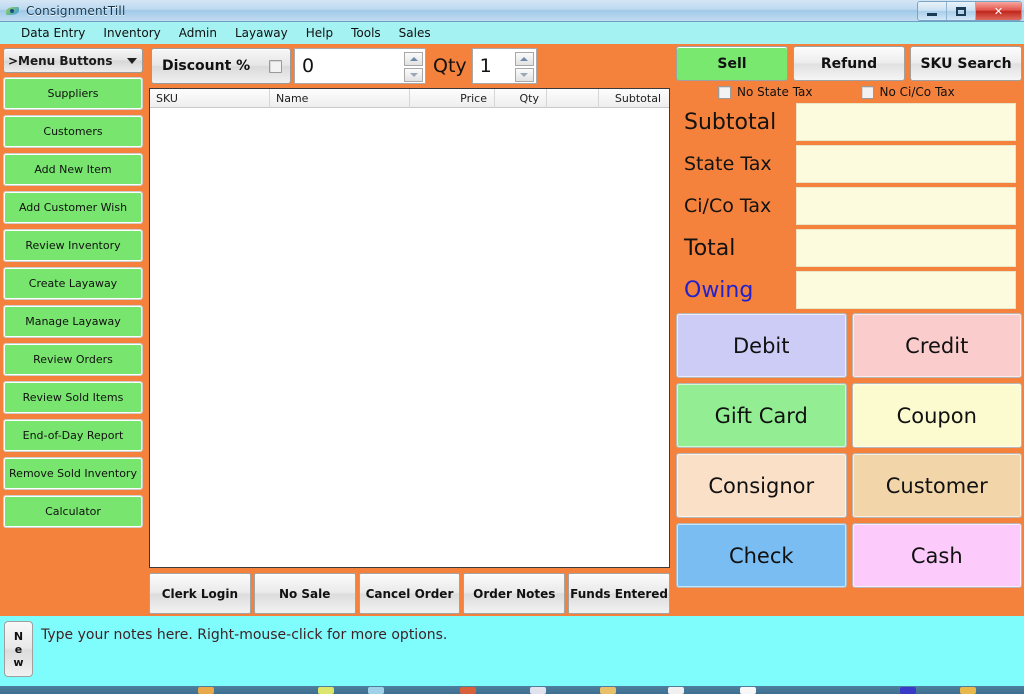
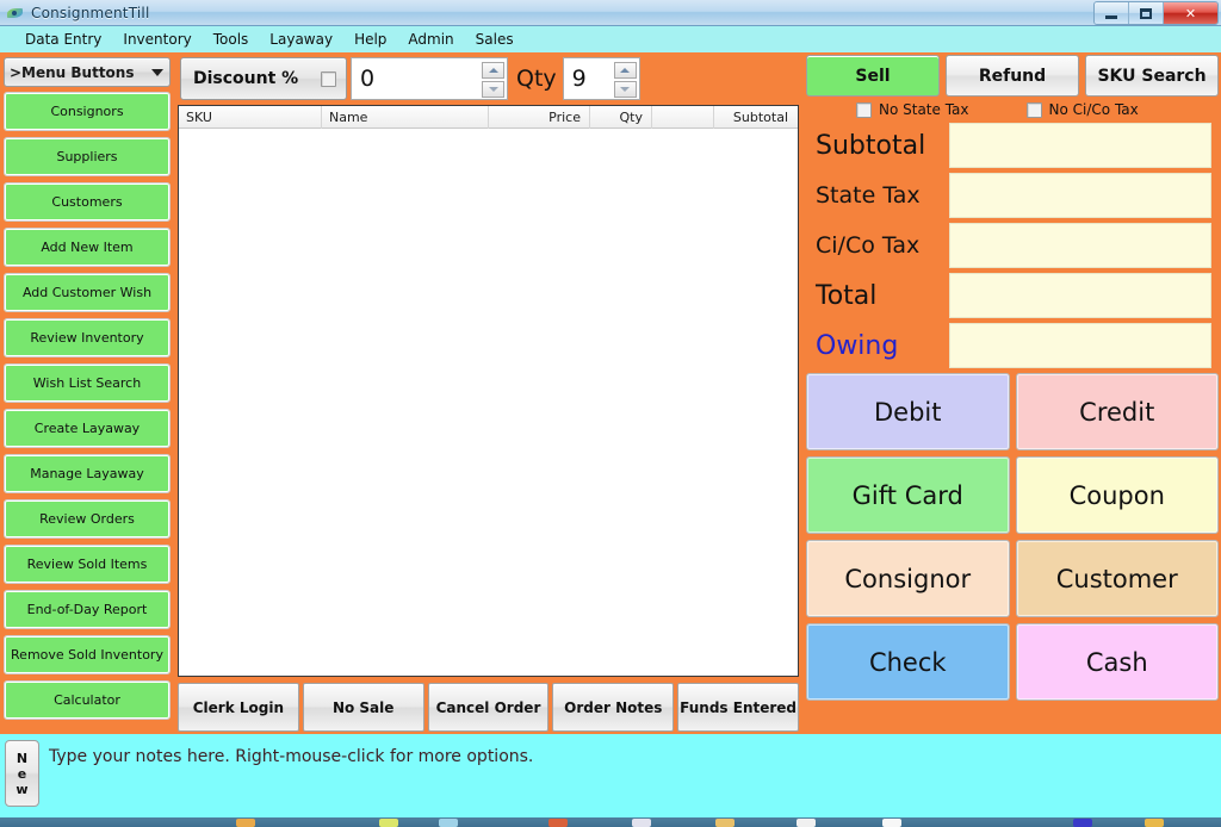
  ConsignmentTill
  ✕
  Data Entry
  Inventory
- Admin
+ Tools
  Layaway
  Help
- Tools
+ Admin
  Sales
  >Menu Buttons
+ Consignors
  Suppliers
  Customers
  Add New Item
  Add Customer Wish
  Review Inventory
+ Wish List Search
  Create Layaway
  Manage Layaway
  Review Orders
  Review Sold Items
  End-of-Day Report
  Remove Sold Inventory
  Calculator
  Discount %
  0
  Qty
- 1
+ 9
  SKU
  Name
  Price
  Qty
  Subtotal
  Clerk Login
  No Sale
  Cancel Order
  Order Notes
  Funds Entered
  Sell
  Refund
  SKU Search
  No State Tax
  No Ci/Co Tax
  Subtotal
  State Tax
  Ci/Co Tax
  Total
  Owing
  Debit
  Credit
  Gift Card
  Coupon
  Consignor
  Customer
  Check
  Cash
  N
  e
  w
  Type your notes here. Right-mouse-click for more options.
